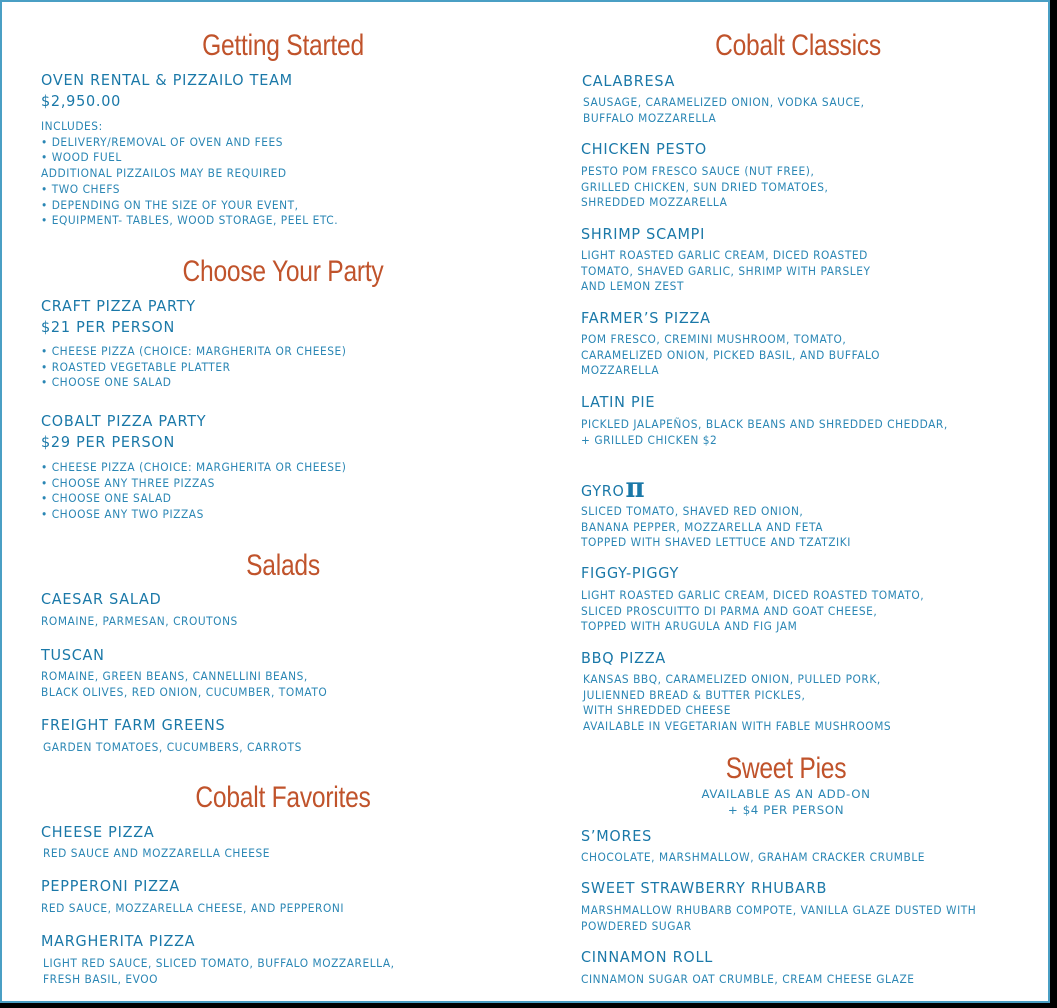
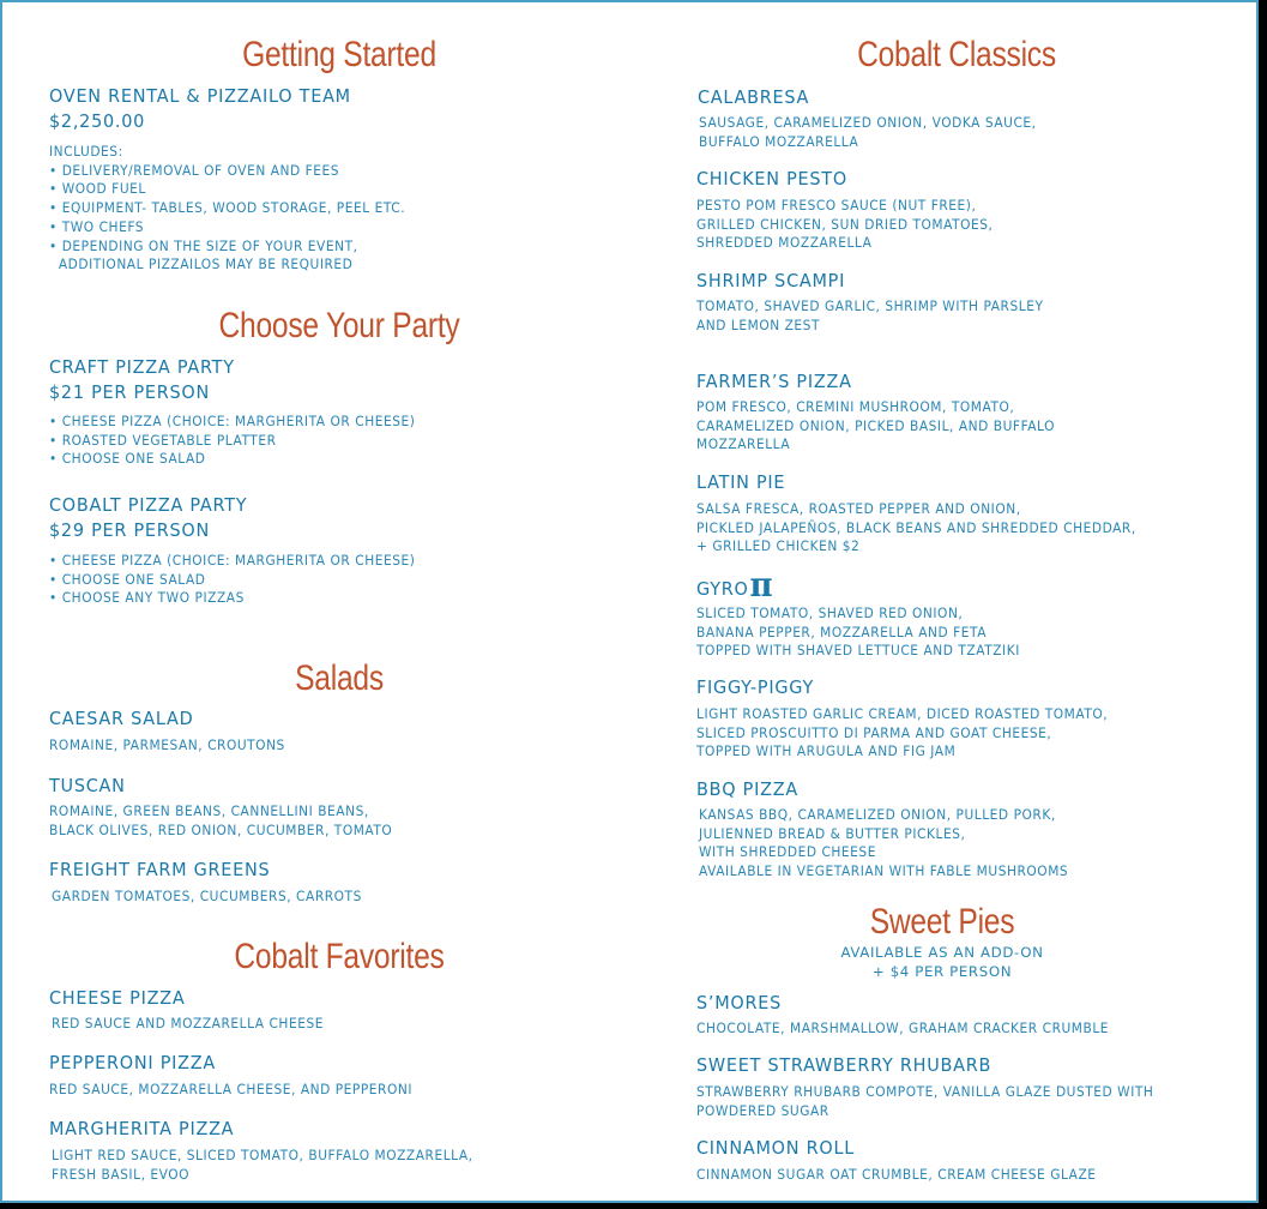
  Getting Started
  OVEN RENTAL & PIZZAILO TEAM
- $2,950.00
+ $2,250.00
  INCLUDES:
  • DELIVERY/REMOVAL OF OVEN AND FEES
  • WOOD FUEL
- ADDITIONAL PIZZAILOS MAY BE REQUIRED
+ • EQUIPMENT- TABLES, WOOD STORAGE, PEEL ETC.
  • TWO CHEFS
  • DEPENDING ON THE SIZE OF YOUR EVENT,
- • EQUIPMENT- TABLES, WOOD STORAGE, PEEL ETC.
+ ADDITIONAL PIZZAILOS MAY BE REQUIRED
  Choose Your Party
  CRAFT PIZZA PARTY
  $21 PER PERSON
  • CHEESE PIZZA (CHOICE: MARGHERITA OR CHEESE)
  • ROASTED VEGETABLE PLATTER
  • CHOOSE ONE SALAD
  COBALT PIZZA PARTY
  $29 PER PERSON
  • CHEESE PIZZA (CHOICE: MARGHERITA OR CHEESE)
- • CHOOSE ANY THREE PIZZAS
  • CHOOSE ONE SALAD
  • CHOOSE ANY TWO PIZZAS
  Salads
  CAESAR SALAD
  ROMAINE, PARMESAN, CROUTONS
  TUSCAN
  ROMAINE, GREEN BEANS, CANNELLINI BEANS,
  BLACK OLIVES, RED ONION, CUCUMBER, TOMATO
  FREIGHT FARM GREENS
  GARDEN TOMATOES, CUCUMBERS, CARROTS
  Cobalt Favorites
  CHEESE PIZZA
  RED SAUCE AND MOZZARELLA CHEESE
  PEPPERONI PIZZA
  RED SAUCE, MOZZARELLA CHEESE, AND PEPPERONI
  MARGHERITA PIZZA
  LIGHT RED SAUCE, SLICED TOMATO, BUFFALO MOZZARELLA,
  FRESH BASIL, EVOO
  Cobalt Classics
  CALABRESA
  SAUSAGE, CARAMELIZED ONION, VODKA SAUCE,
  BUFFALO MOZZARELLA
  CHICKEN PESTO
  PESTO POM FRESCO SAUCE (NUT FREE),
  GRILLED CHICKEN, SUN DRIED TOMATOES,
  SHREDDED MOZZARELLA
  SHRIMP SCAMPI
- LIGHT ROASTED GARLIC CREAM, DICED ROASTED
  TOMATO, SHAVED GARLIC, SHRIMP WITH PARSLEY
  AND LEMON ZEST
  FARMER’S PIZZA
  POM FRESCO, CREMINI MUSHROOM, TOMATO,
  CARAMELIZED ONION, PICKED BASIL, AND BUFFALO
  MOZZARELLA
  LATIN PIE
+ SALSA FRESCA, ROASTED PEPPER AND ONION,
  PICKLED JALAPEÑOS, BLACK BEANS AND SHREDDED CHEDDAR,
  + GRILLED CHICKEN $2
  GYROπ
  SLICED TOMATO, SHAVED RED ONION,
  BANANA PEPPER, MOZZARELLA AND FETA
  TOPPED WITH SHAVED LETTUCE AND TZATZIKI
  FIGGY-PIGGY
  LIGHT ROASTED GARLIC CREAM, DICED ROASTED TOMATO,
  SLICED PROSCUITTO DI PARMA AND GOAT CHEESE,
  TOPPED WITH ARUGULA AND FIG JAM
  BBQ PIZZA
  KANSAS BBQ, CARAMELIZED ONION, PULLED PORK,
  JULIENNED BREAD & BUTTER PICKLES,
  WITH SHREDDED CHEESE
  AVAILABLE IN VEGETARIAN WITH FABLE MUSHROOMS
  Sweet Pies
  AVAILABLE AS AN ADD-ON
  + $4 PER PERSON
  S’MORES
  CHOCOLATE, MARSHMALLOW, GRAHAM CRACKER CRUMBLE
  SWEET STRAWBERRY RHUBARB
- MARSHMALLOW RHUBARB COMPOTE, VANILLA GLAZE DUSTED WITH
+ STRAWBERRY RHUBARB COMPOTE, VANILLA GLAZE DUSTED WITH
  POWDERED SUGAR
  CINNAMON ROLL
  CINNAMON SUGAR OAT CRUMBLE, CREAM CHEESE GLAZE
